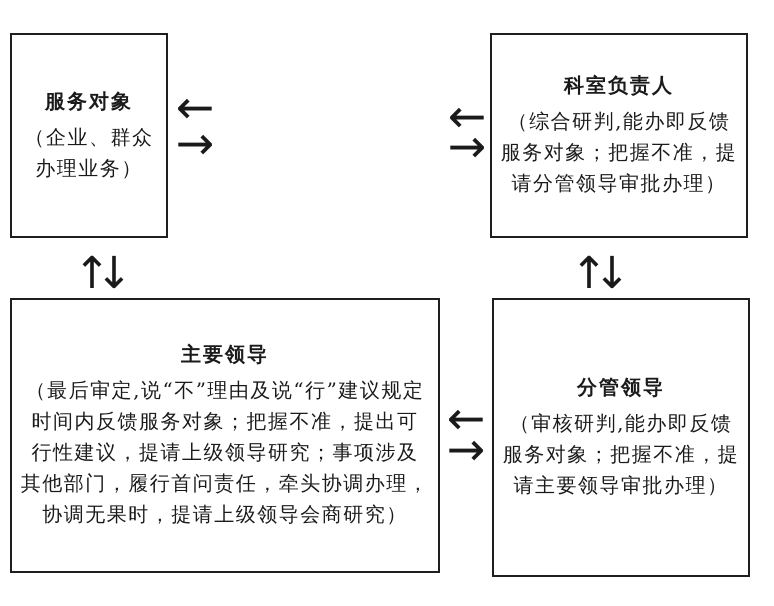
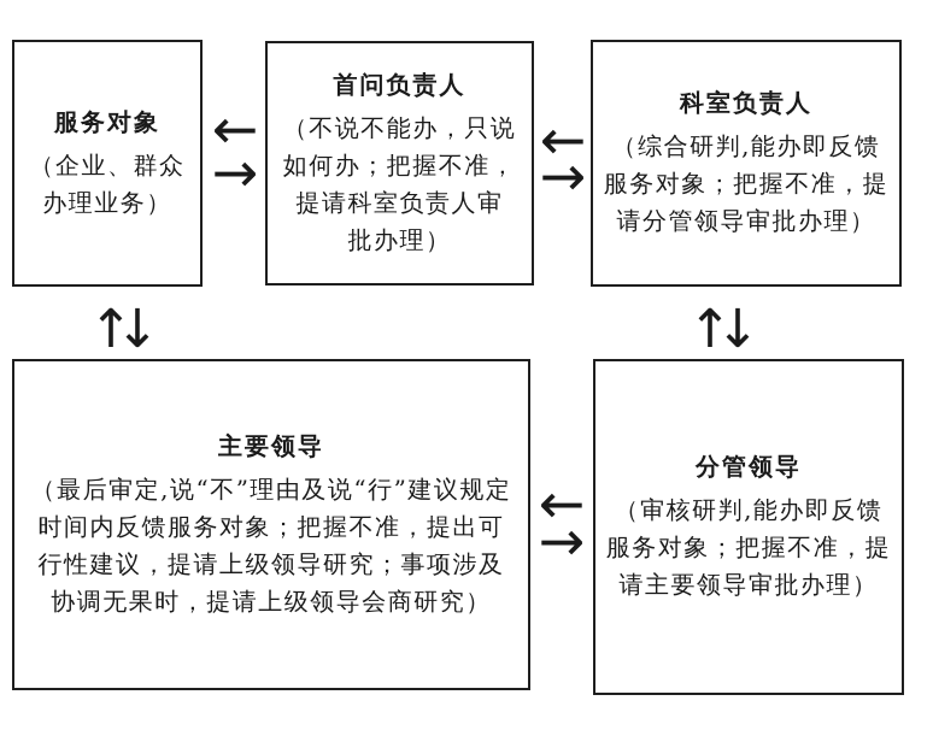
  服务对象
  （企业、群众
  办理业务）
+ 首问负责人
+ （不说不能办，只说
+ 如何办；把握不准，
+ 提请科室负责人审
+ 批办理）
  科室负责人
  （综合研判,能办即反馈
  服务对象；把握不准，提
  请分管领导审批办理）
  主要领导
  （最后审定,说“不”理由及说“行”建议规定
  时间内反馈服务对象；把握不准，提出可
  行性建议，提请上级领导研究；事项涉及
- 其他部门，履行首问责任，牵头协调办理，
  协调无果时，提请上级领导会商研究）
  分管领导
  （审核研判,能办即反馈
  服务对象；把握不准，提
  请主要领导审批办理）
  ←
  →
  ←
  →
  ←
  →
  ↑
  ↓
  ↑
  ↓
